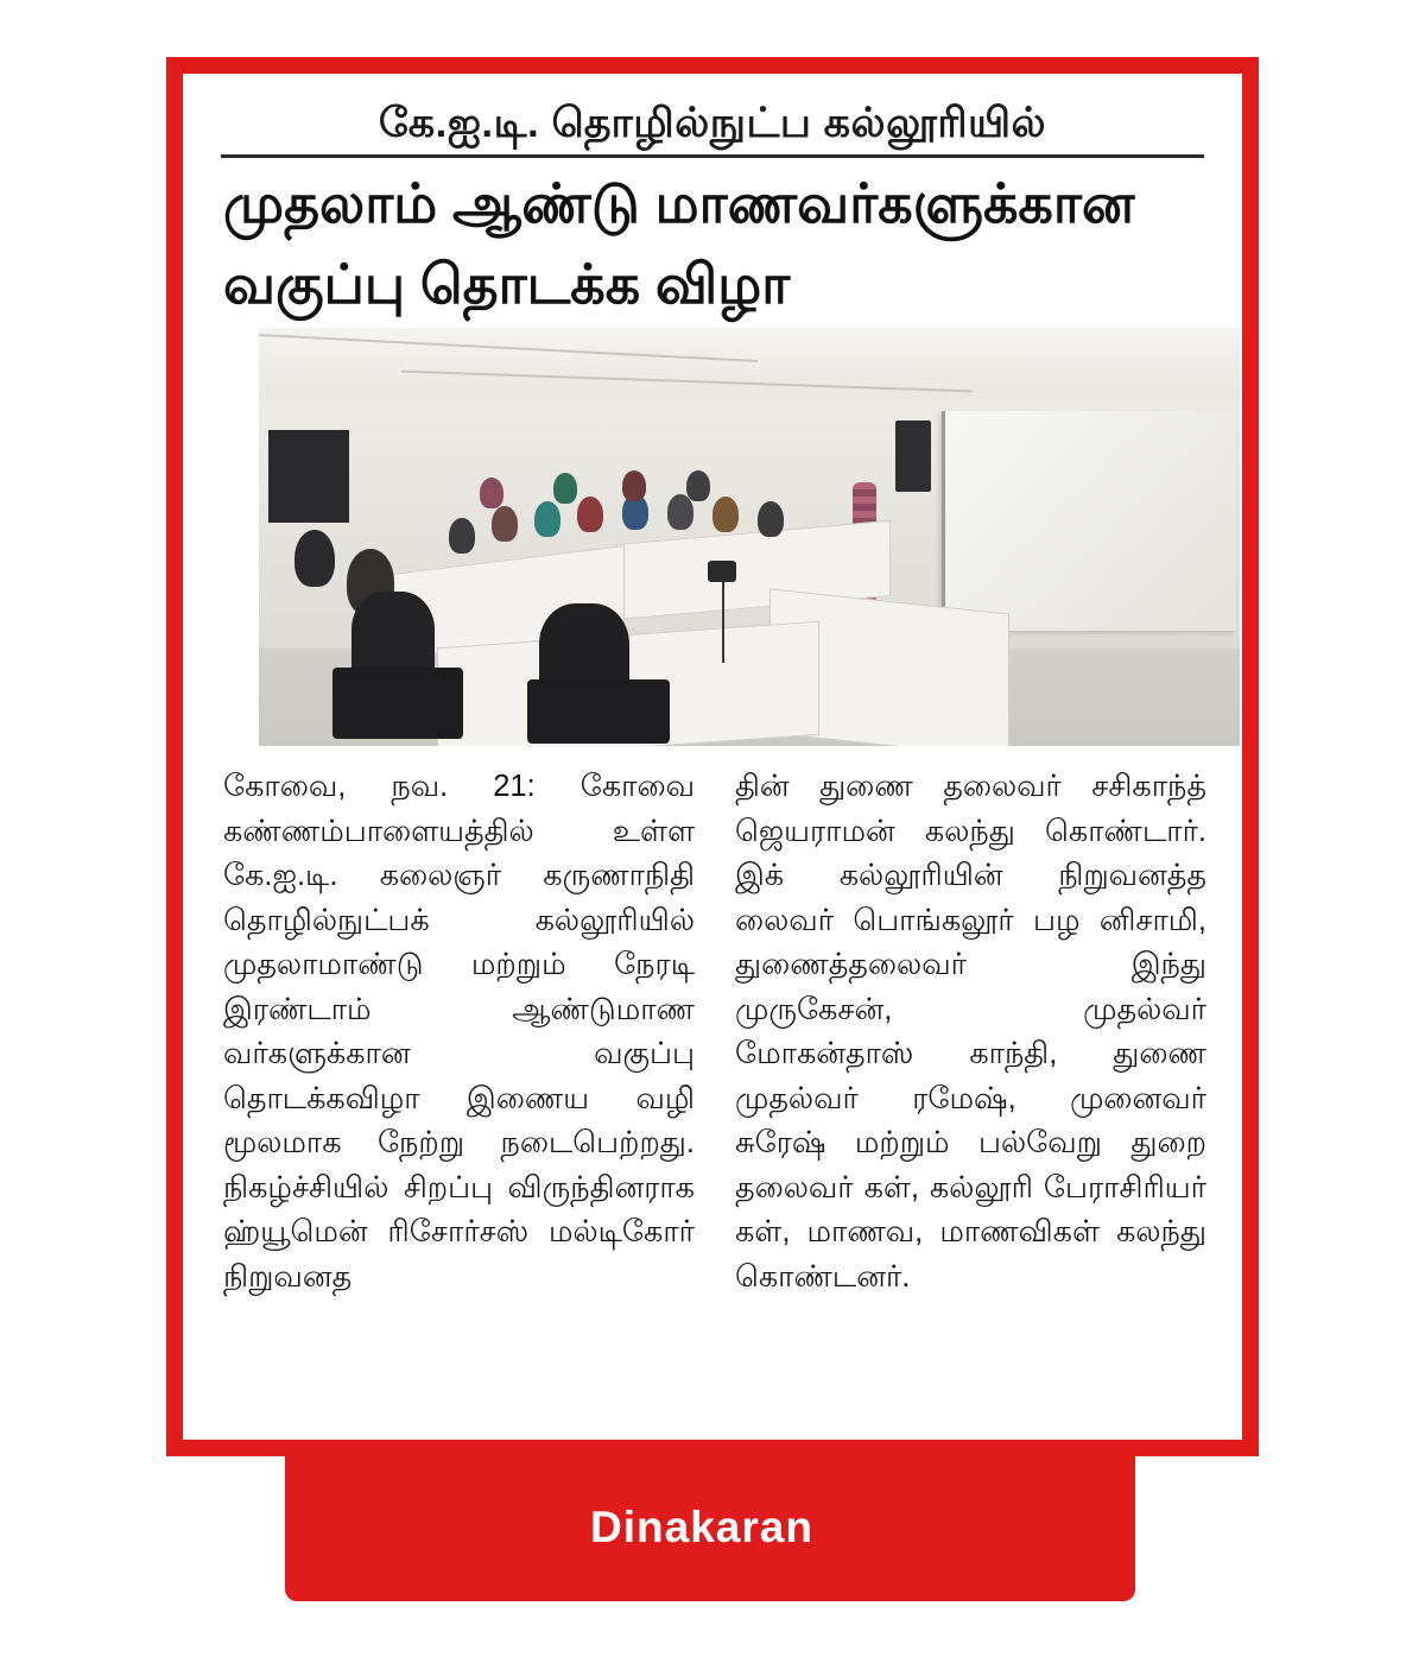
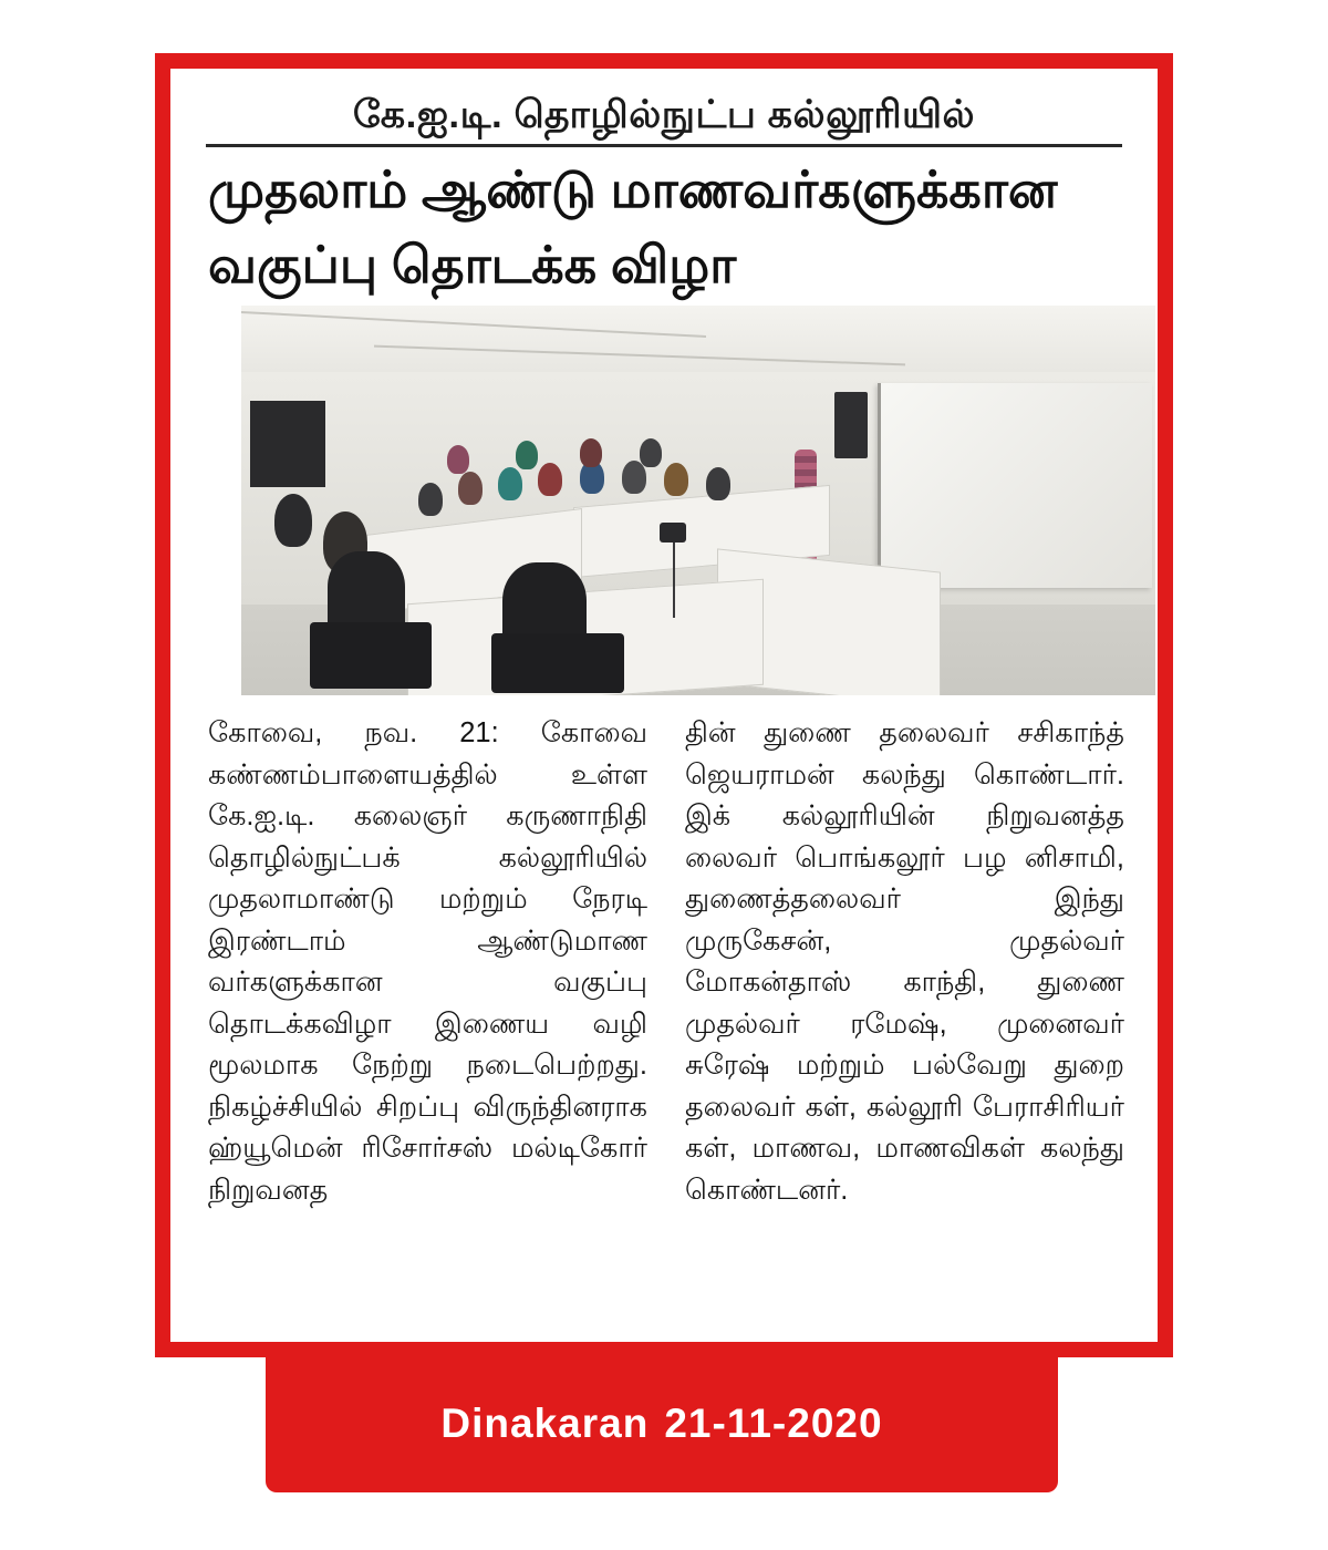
  கே.ஐ.டி. தொழில்நுட்ப கல்லூரியில்
  முதலாம் ஆண்டு மாணவர்களுக்கான
  வகுப்பு தொடக்க விழா
  கோவை, நவ. 21: கோவை கண்ணம்பாளையத்தில் உள்ள கே.ஐ.டி. கலைஞர் கருணாநிதி தொழில்நுட்பக் கல்லூரியில் முதலாமாண்டு மற்றும் நேரடி இரண்டாம் ஆண்டுமாண வர்களுக்கான வகுப்பு தொடக்கவிழா இணைய வழி மூலமாக நேற்று நடைபெற்றது. நிகழ்ச்சியில் சிறப்பு விருந்தினராக ஹ்யூமென் ரிசோர்சஸ் மல்டிகோர் நிறுவனத
  தின் துணை தலைவர் சசிகாந்த் ஜெயராமன் கலந்து கொண்டார். இக் கல்லூரியின் நிறுவனத்த லைவர் பொங்கலூர் பழ னிசாமி, துணைத்தலைவர் இந்து முருகேசன், முதல்வர் மோகன்தாஸ் காந்தி, துணை முதல்வர் ரமேஷ், முனைவர் சுரேஷ் மற்றும் பல்வேறு துறை தலைவர் கள், கல்லூரி பேராசிரியர் கள், மாணவ, மாணவிகள் கலந்து கொண்டனர்.
  Dinakaran
+ 21-11-2020
